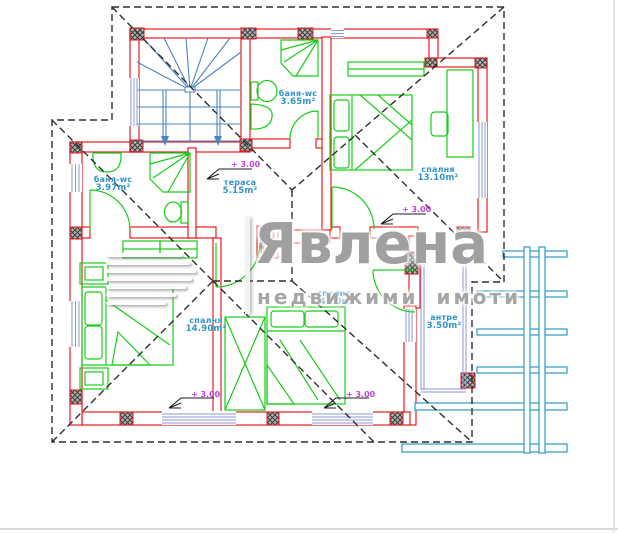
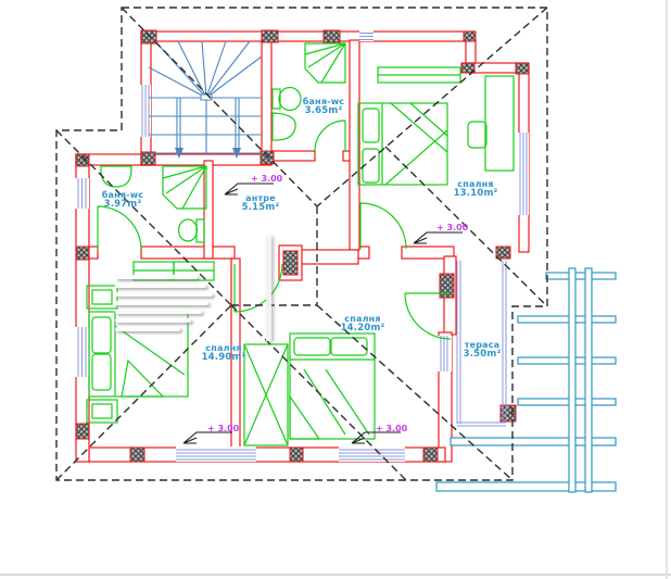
  + 3.00
  + 3.00
  + 3.00
  + 3.00
  баня-wc
  3.65m²
  баня-wc
  3.97m²
- тераса
+ антре
  5.15m²
  спалня
  13.10m²
  спалня
  14.90m²
  спалня
  14.20m²
- антре
+ тераса
  3.50m²
- Явлена
- недвижими имоти
